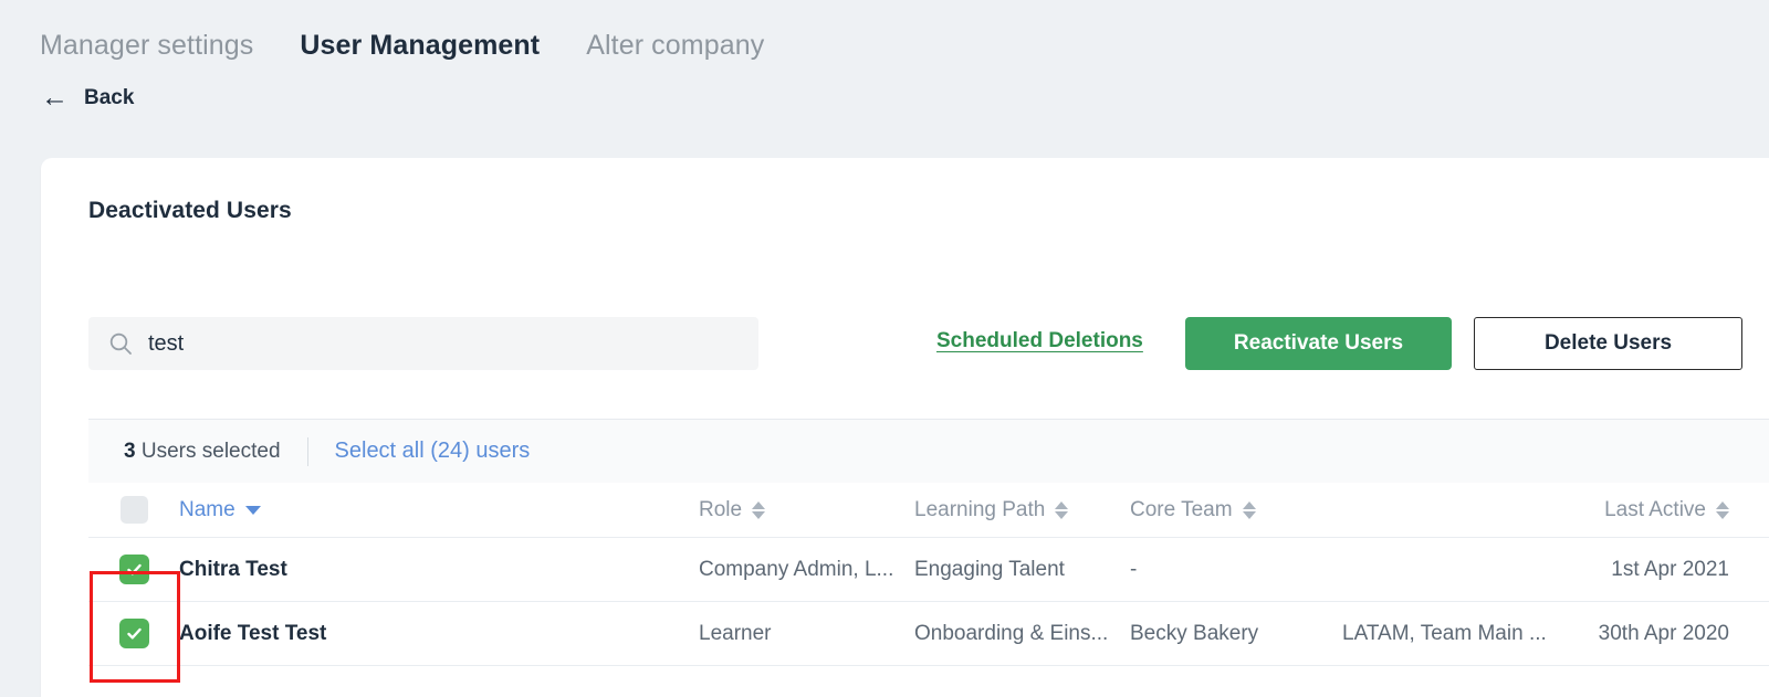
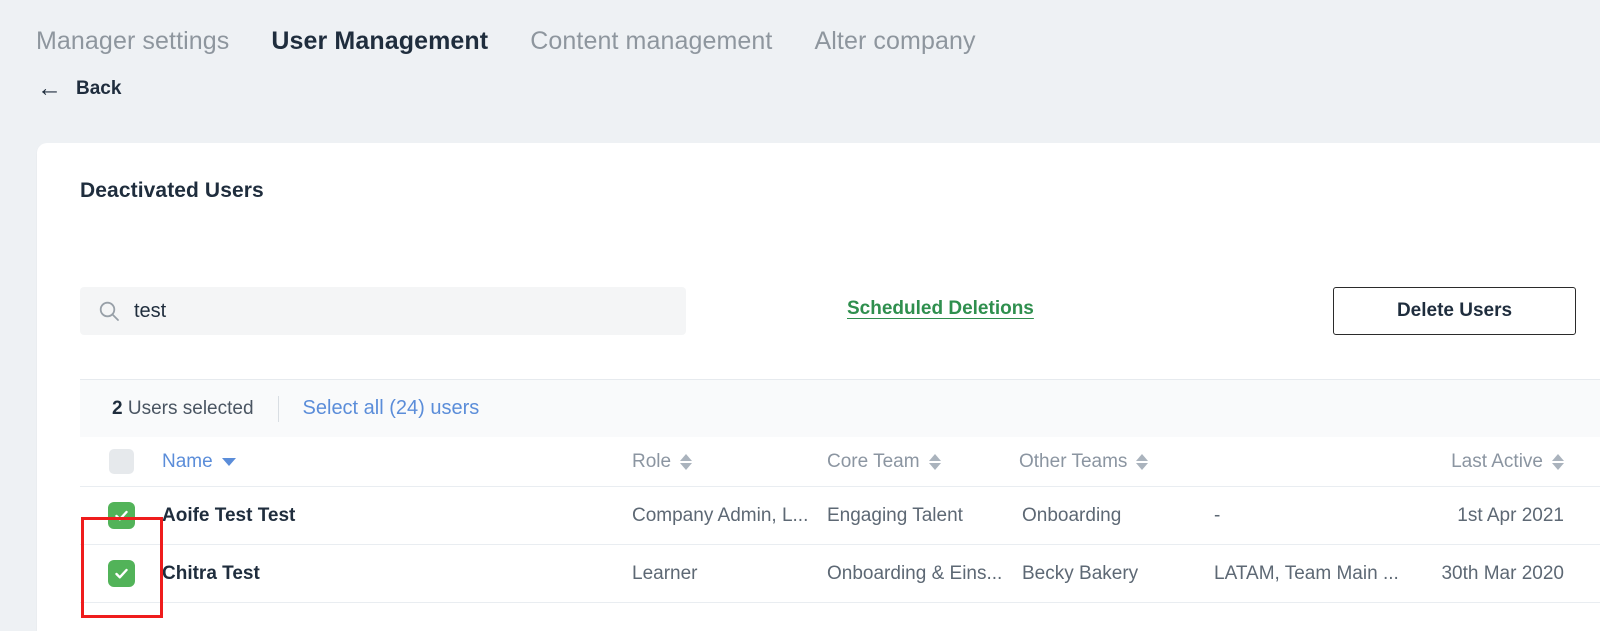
  Manager settings
  User Management
+ Content management
  Alter company
  ←
  Back
  Deactivated Users
  test
  Scheduled Deletions
- Reactivate Users
  Delete Users
- 3 Users selected
+ 2 Users selected
  Select all (24) users
  Name
  Role
- Learning Path
  Core Team
+ Other Teams
  Last Active
- Chitra Test
+ Aoife Test Test
  Company Admin, L...
  Engaging Talent
+ Onboarding
  -
  1st Apr 2021
- Aoife Test Test
+ Chitra Test
  Learner
  Onboarding & Eins...
  Becky Bakery
  LATAM, Team Main ...
- 30th Apr 2020
+ 30th Mar 2020
